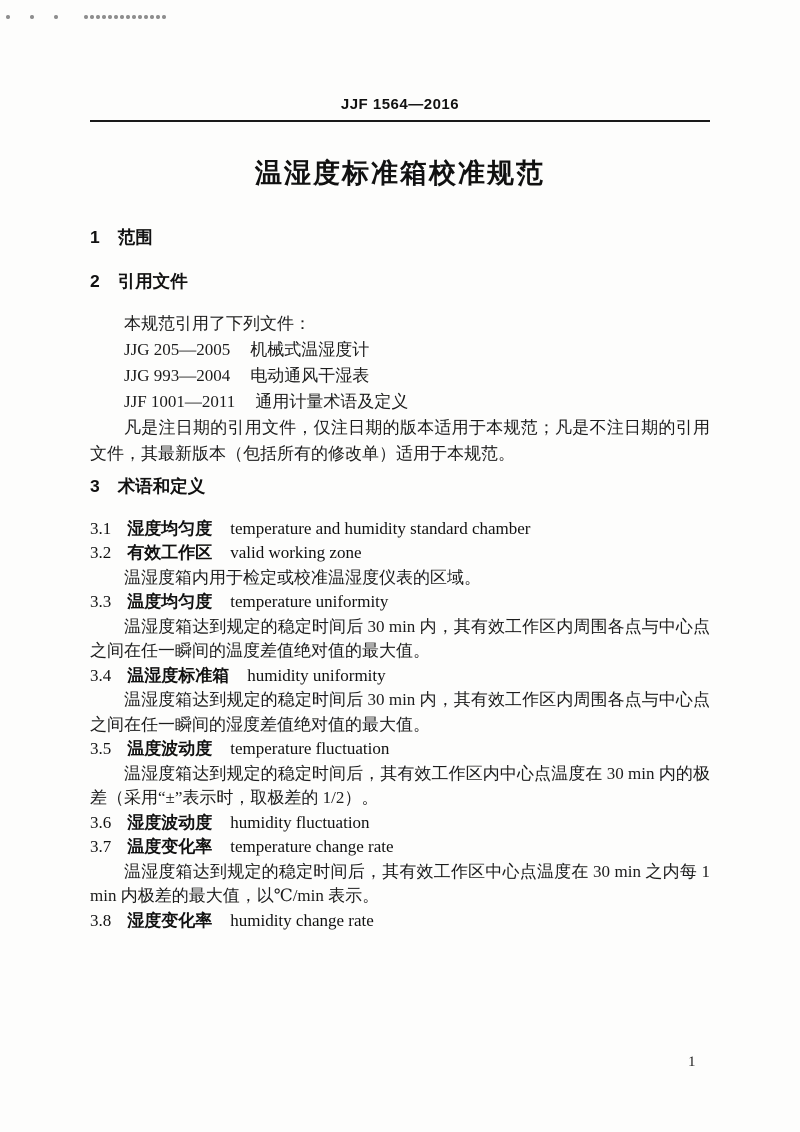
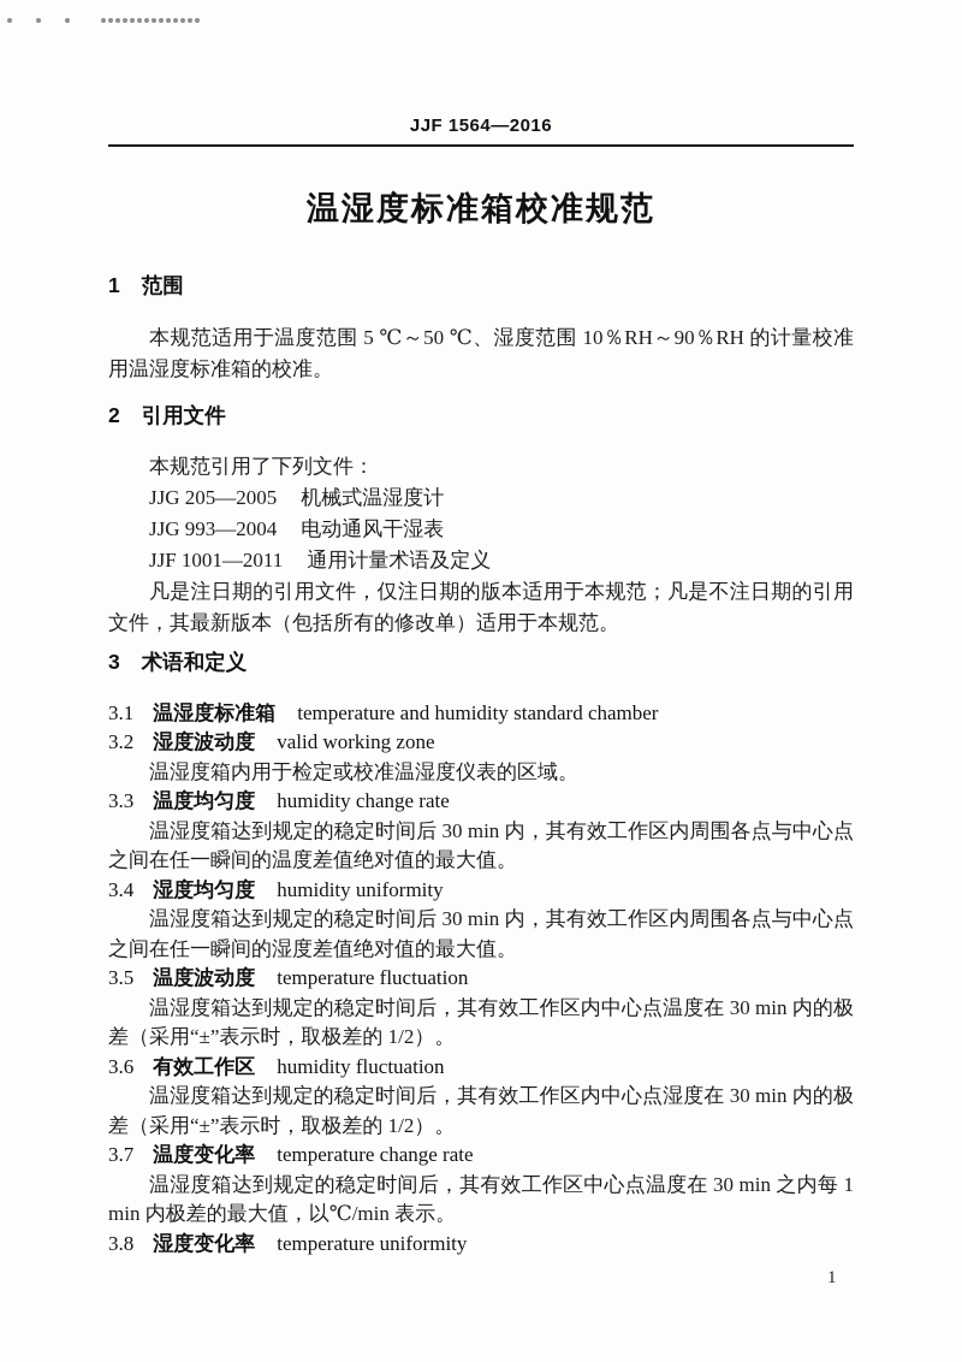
  JJF 1564—2016
  温湿度标准箱校准规范
  1 范围
+ 本规范适用于温度范围 5 ℃～50 ℃、湿度范围 10％RH～90％RH 的计量校准用温湿度标准箱的校准。
  2 引用文件
  本规范引用了下列文件：
  JJG 205—2005 机械式温湿度计
  JJG 993—2004 电动通风干湿表
  JJF 1001—2011 通用计量术语及定义
  凡是注日期的引用文件，仅注日期的版本适用于本规范；凡是不注日期的引用文件，其最新版本（包括所有的修改单）适用于本规范。
  3 术语和定义
- 3.1 湿度均匀度 temperature and humidity standard chamber
+ 3.1 温湿度标准箱 temperature and humidity standard chamber
- 3.2 有效工作区 valid working zone
+ 3.2 湿度波动度 valid working zone
  温湿度箱内用于检定或校准温湿度仪表的区域。
- 3.3 温度均匀度 temperature uniformity
+ 3.3 温度均匀度 humidity change rate
  温湿度箱达到规定的稳定时间后 30 min 内，其有效工作区内周围各点与中心点之间在任一瞬间的温度差值绝对值的最大值。
- 3.4 温湿度标准箱 humidity uniformity
+ 3.4 湿度均匀度 humidity uniformity
  温湿度箱达到规定的稳定时间后 30 min 内，其有效工作区内周围各点与中心点之间在任一瞬间的湿度差值绝对值的最大值。
  3.5 温度波动度 temperature fluctuation
  温湿度箱达到规定的稳定时间后，其有效工作区内中心点温度在 30 min 内的极差（采用“±”表示时，取极差的 1/2）。
- 3.6 湿度波动度 humidity fluctuation
+ 3.6 有效工作区 humidity fluctuation
+ 温湿度箱达到规定的稳定时间后，其有效工作区内中心点湿度在 30 min 内的极差（采用“±”表示时，取极差的 1/2）。
  3.7 温度变化率 temperature change rate
  温湿度箱达到规定的稳定时间后，其有效工作区中心点温度在 30 min 之内每 1 min 内极差的最大值，以℃/min 表示。
- 3.8 湿度变化率 humidity change rate
+ 3.8 湿度变化率 temperature uniformity
  1
